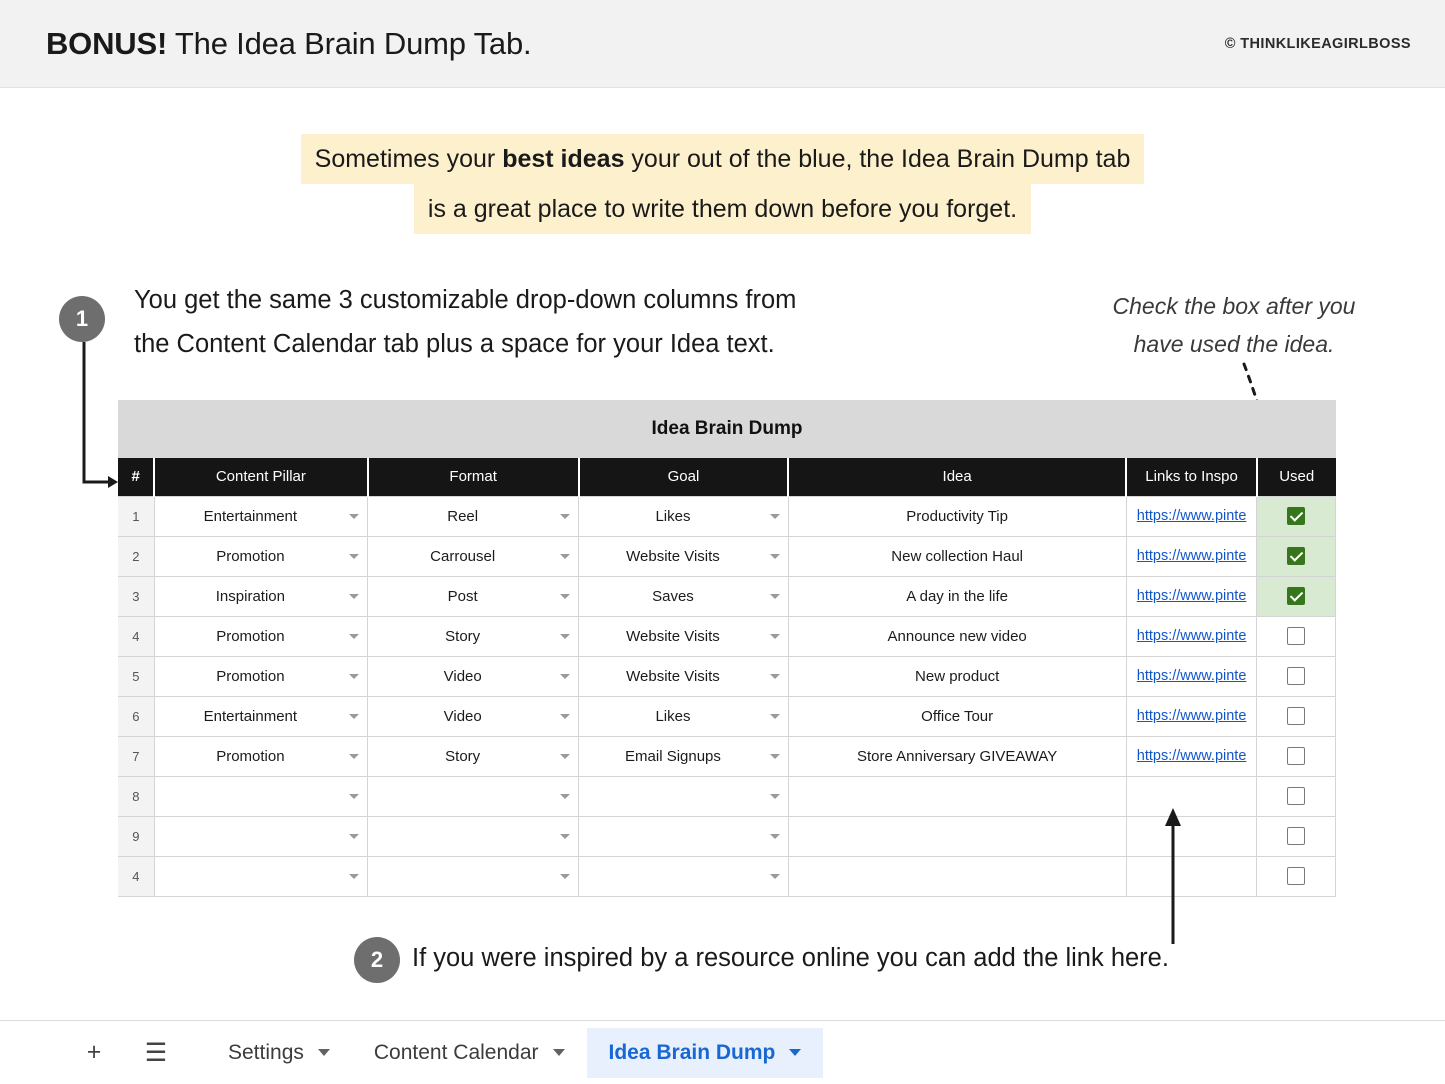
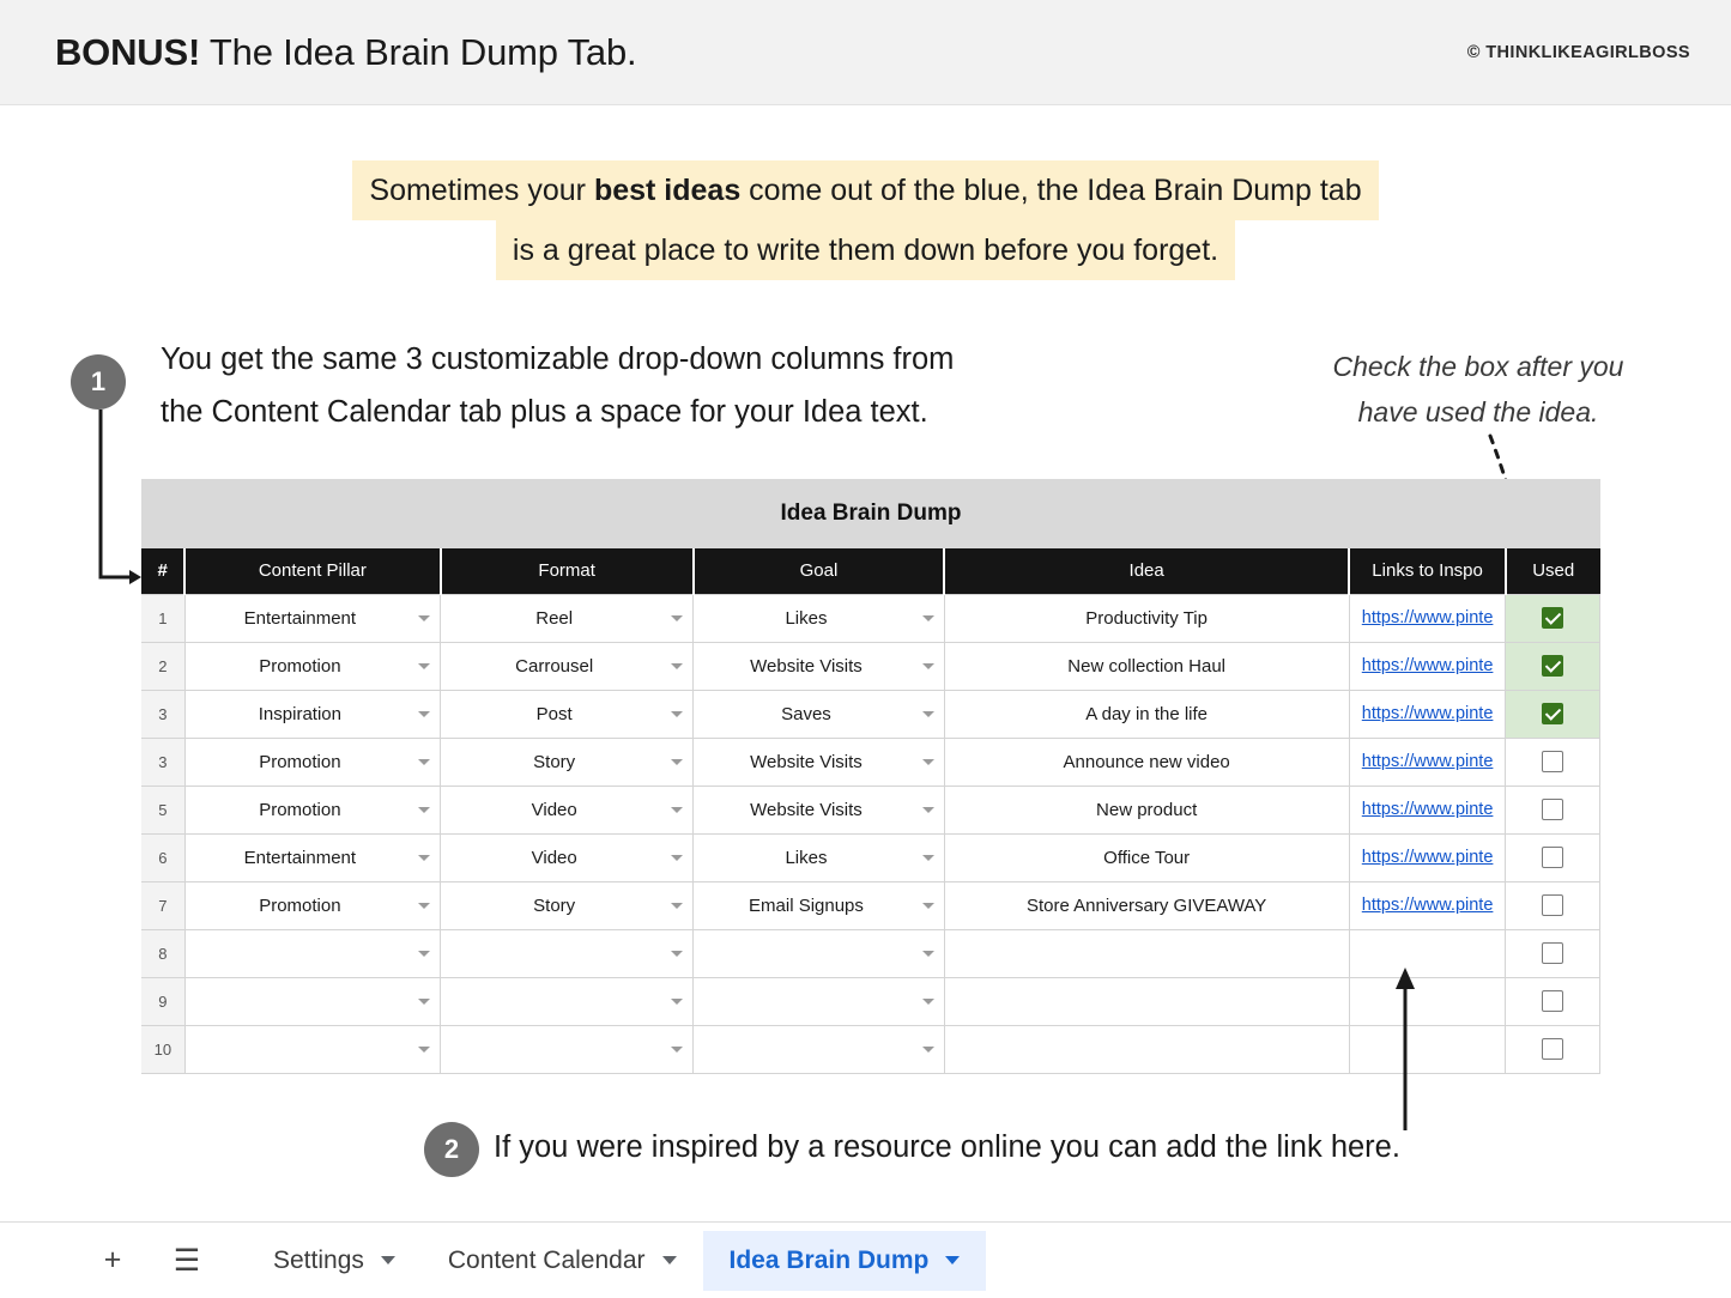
  BONUS! The Idea Brain Dump Tab.
  © THINKLIKEAGIRLBOSS
- Sometimes your best ideas your out of the blue, the Idea Brain Dump tab
+ Sometimes your best ideas come out of the blue, the Idea Brain Dump tab
  is a great place to write them down before you forget.
  1
  You get the same 3 customizable drop-down columns from
  the Content Calendar tab plus a space for your Idea text.
  Check the box after you
  have used the idea.
  Idea Brain Dump
  #	Content Pillar	Format	Goal	Idea	Links to Inspo	Used
  1	Entertainment	Reel	Likes	Productivity Tip	https://www.pinte
  2	Promotion	Carrousel	Website Visits	New collection Haul	https://www.pinte
  3	Inspiration	Post	Saves	A day in the life	https://www.pinte
- 4	Promotion	Story	Website Visits	Announce new video	https://www.pinte
+ 3	Promotion	Story	Website Visits	Announce new video	https://www.pinte
  5	Promotion	Video	Website Visits	New product	https://www.pinte
  6	Entertainment	Video	Likes	Office Tour	https://www.pinte
  7	Promotion	Story	Email Signups	Store Anniversary GIVEAWAY	https://www.pinte
  8
  9
- 4
+ 10
  2
  If you were inspired by a resource online you can add the link here.
  +
  ☰
  Settings
  Content Calendar
  Idea Brain Dump
